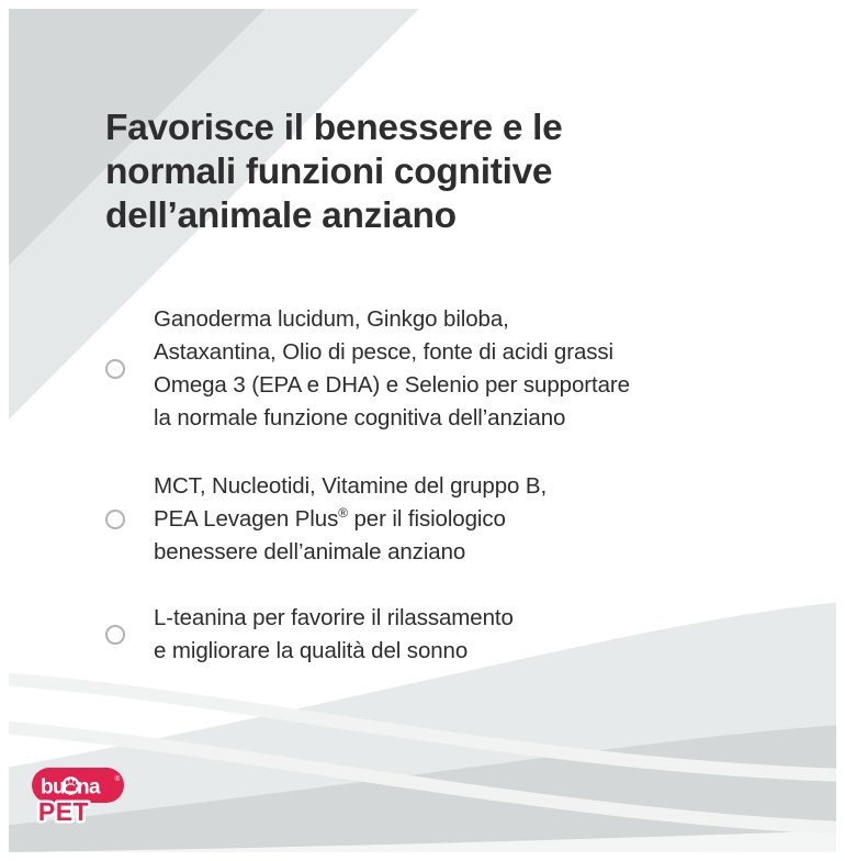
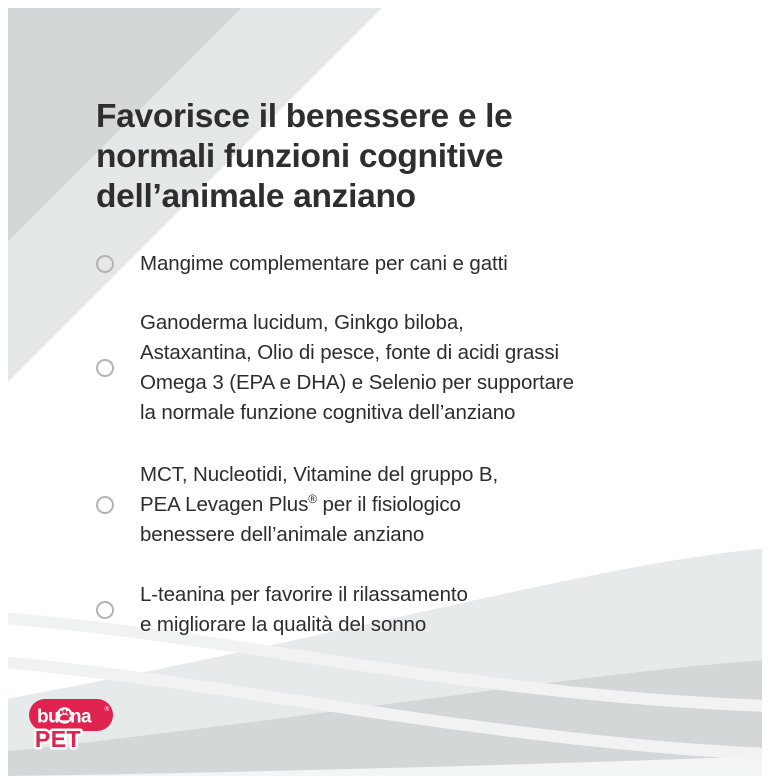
  Favorisce il benessere e le
  normali funzioni cognitive
  dell’animale anziano
+ Mangime complementare per cani e gatti
  Ganoderma lucidum, Ginkgo biloba,
  Astaxantina, Olio di pesce, fonte di acidi grassi
  Omega 3 (EPA e DHA) e Selenio per supportare
  la normale funzione cognitiva dell’anziano
  MCT, Nucleotidi, Vitamine del gruppo B,
  PEA Levagen Plus® per il fisiologico
  benessere dell’animale anziano
  L-teanina per favorire il rilassamento
  e migliorare la qualità del sonno
  bu
  na
  PET
